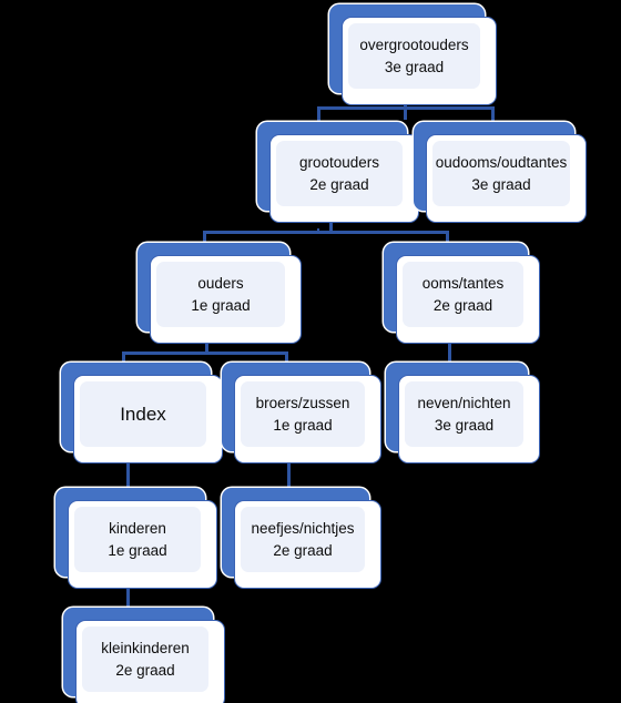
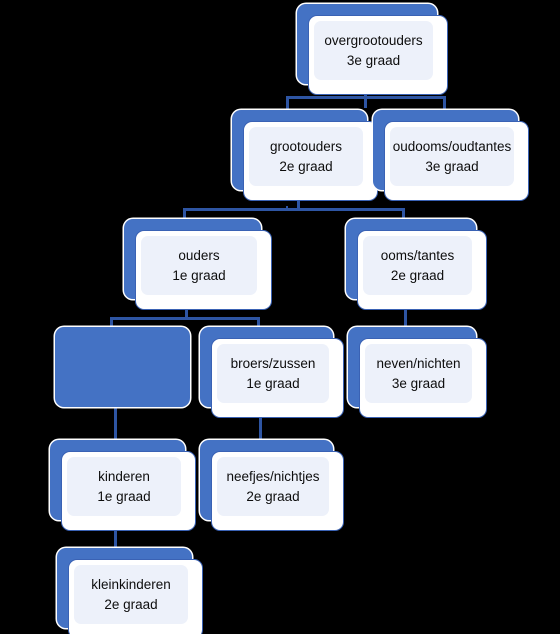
  overgrootouders
  3e graad
  grootouders
  2e graad
  oudooms/oudtantes
  3e graad
  ouders
  1e graad
  ooms/tantes
  2e graad
- Index
  broers/zussen
  1e graad
  neven/nichten
  3e graad
  kinderen
  1e graad
  neefjes/nichtjes
  2e graad
  kleinkinderen
  2e graad
